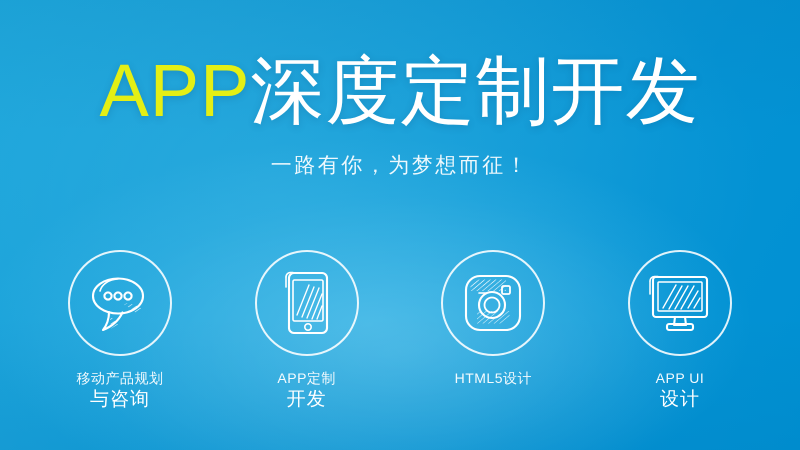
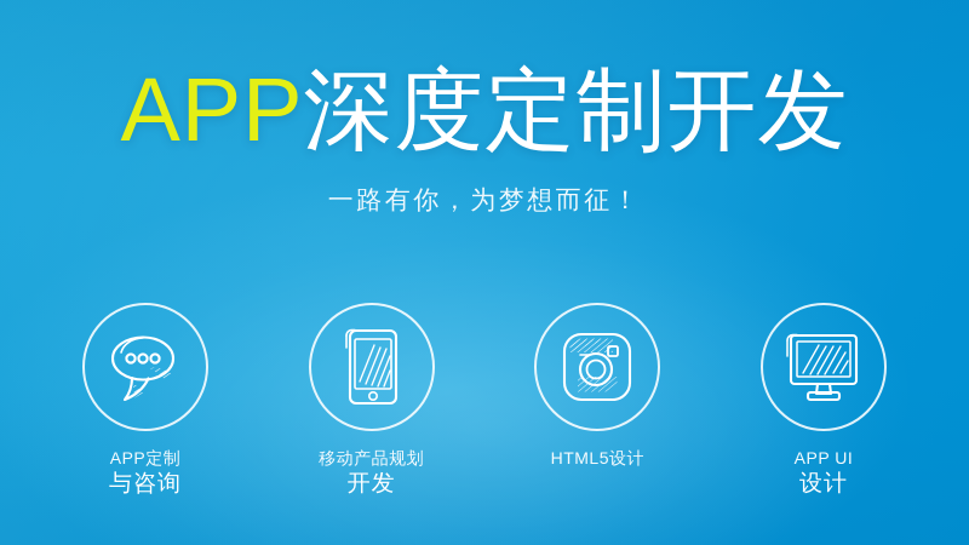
  APP深度定制开发
  一路有你，为梦想而征！
- 移动产品规划
+ APP定制
  与咨询
- APP定制
+ 移动产品规划
  开发
  HTML5设计
  APP UI
  设计
